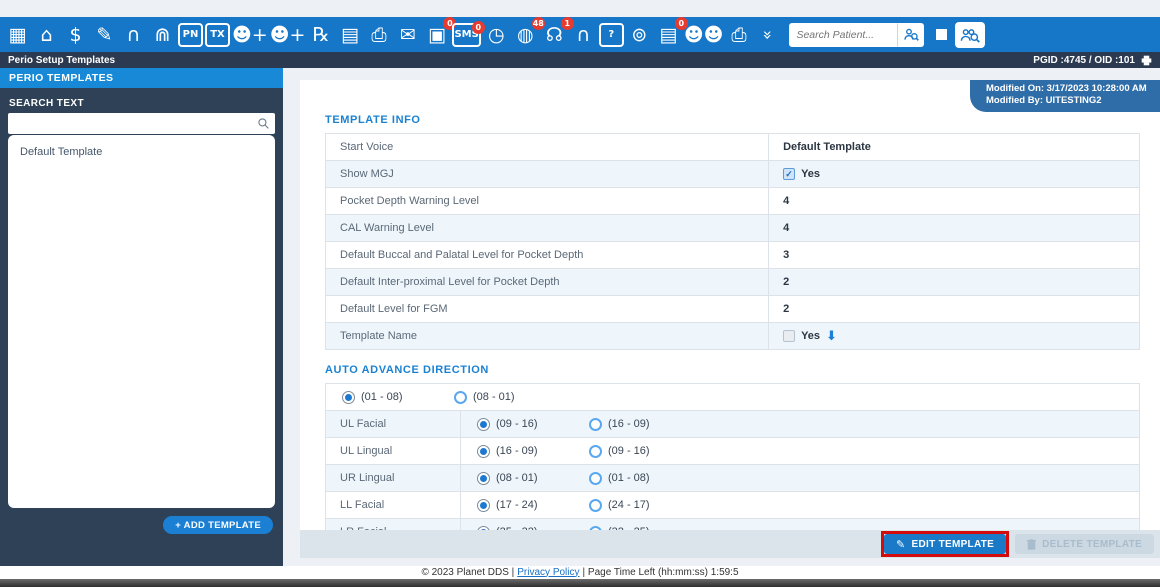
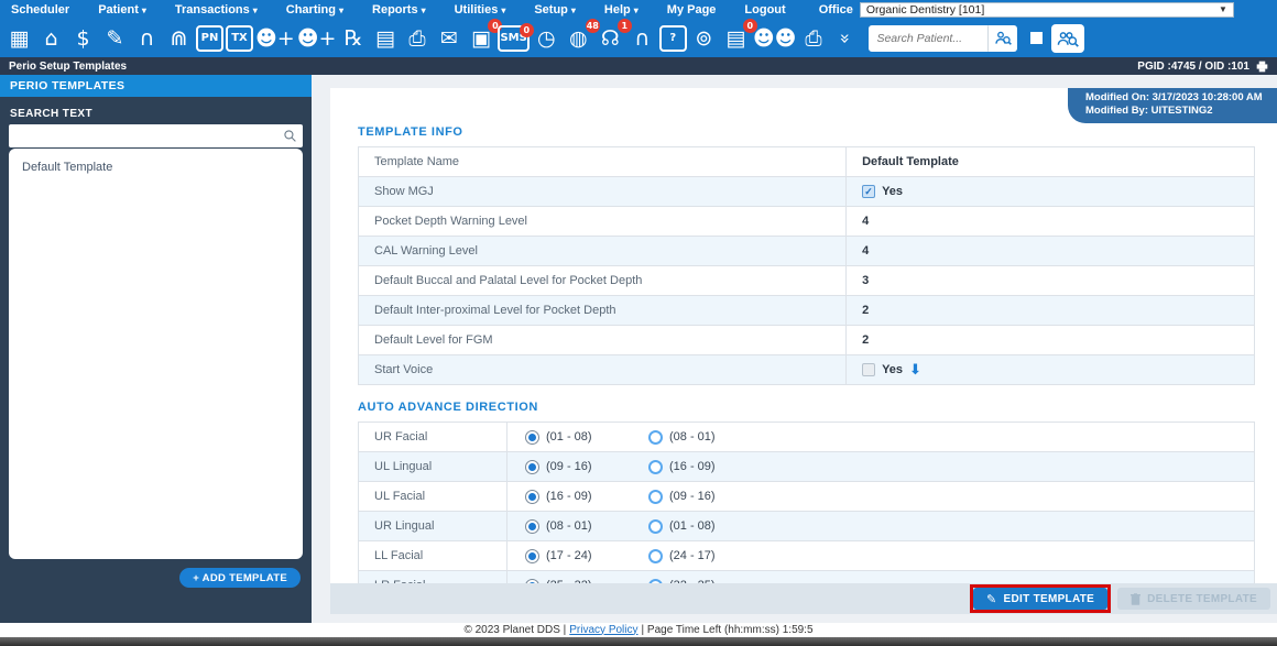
+ Scheduler
+ Patient ▾
+ Transactions ▾
+ Charting ▾
+ Reports ▾
+ Utilities ▾
+ Setup ▾
+ Help ▾
+ My Page
+ Logout
+ Office
+ Organic Dentistry [101]
+ ▼
  ▦
  ⌂
  $
  ✎
  ∩
  ⋒
  PN
  TX
  ☻+
  ☻+
  ℞
  ▤
  ⎙
  ✉
  ▣
  0
  SMS
  0
  ◷
  ◍
  48
  ☊
  1
  ∩
  ?
  ⊚
  ▤
  0
  ☻☻
  ⎙
  Search Patient...
  Perio Setup Templates
  PGID :4745 / OID :101
  PERIO TEMPLATES
  SEARCH TEXT
  Default Template
  + ADD TEMPLATE
  Modified On: 3/17/2023 10:28:00 AM
  Modified By: UITESTING2
  TEMPLATE INFO
- Start Voice
+ Template Name
  Default Template
  Show MGJ
  ✓
  Yes
  Pocket Depth Warning Level
  4
  CAL Warning Level
  4
  Default Buccal and Palatal Level for Pocket Depth
  3
  Default Inter-proximal Level for Pocket Depth
  2
  Default Level for FGM
  2
- Template Name
+ Start Voice
  Yes
  ⬇
  AUTO ADVANCE DIRECTION
+ UR Facial
  (01 - 08)
  (08 - 01)
- UL Facial
+ UL Lingual
  (09 - 16)
  (16 - 09)
- UL Lingual
+ UL Facial
  (16 - 09)
  (09 - 16)
  UR Lingual
  (08 - 01)
  (01 - 08)
  LL Facial
  (17 - 24)
  (24 - 17)
  ✎
  EDIT TEMPLATE
  DELETE TEMPLATE
  © 2023 Planet DDS
  |
  Privacy Policy
  |
  Page Time Left (hh:mm:ss) 1:59:5
